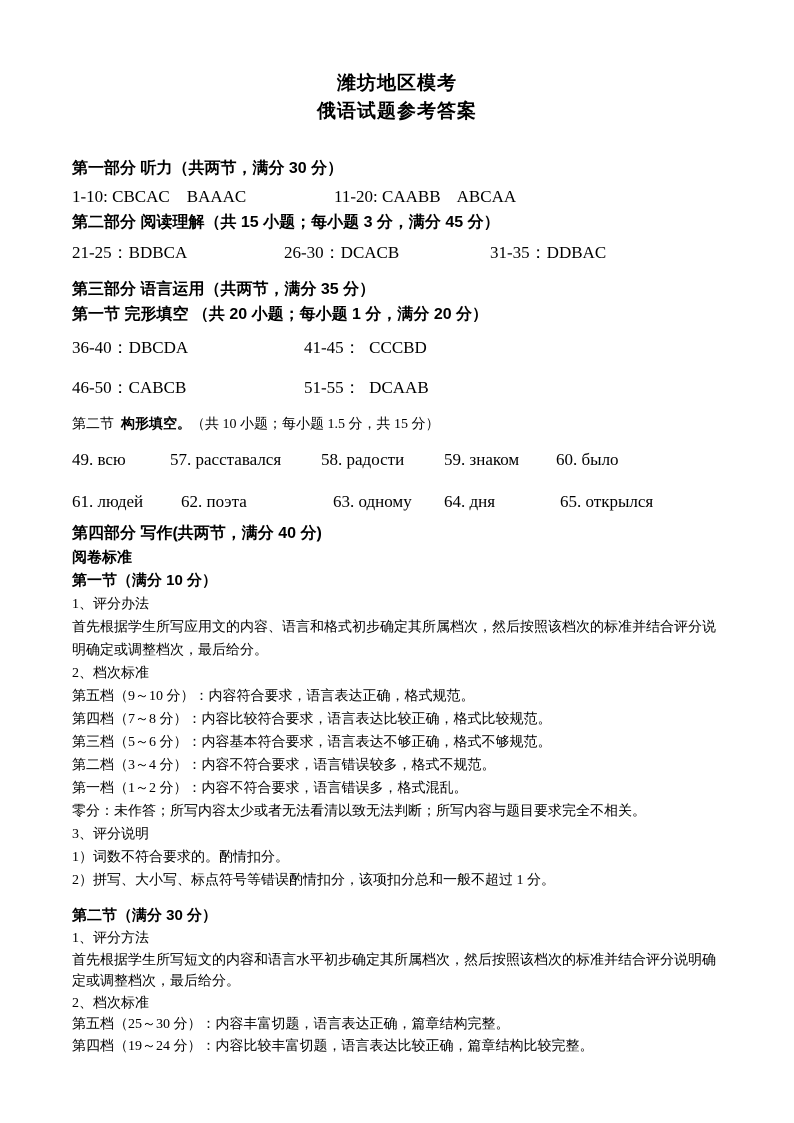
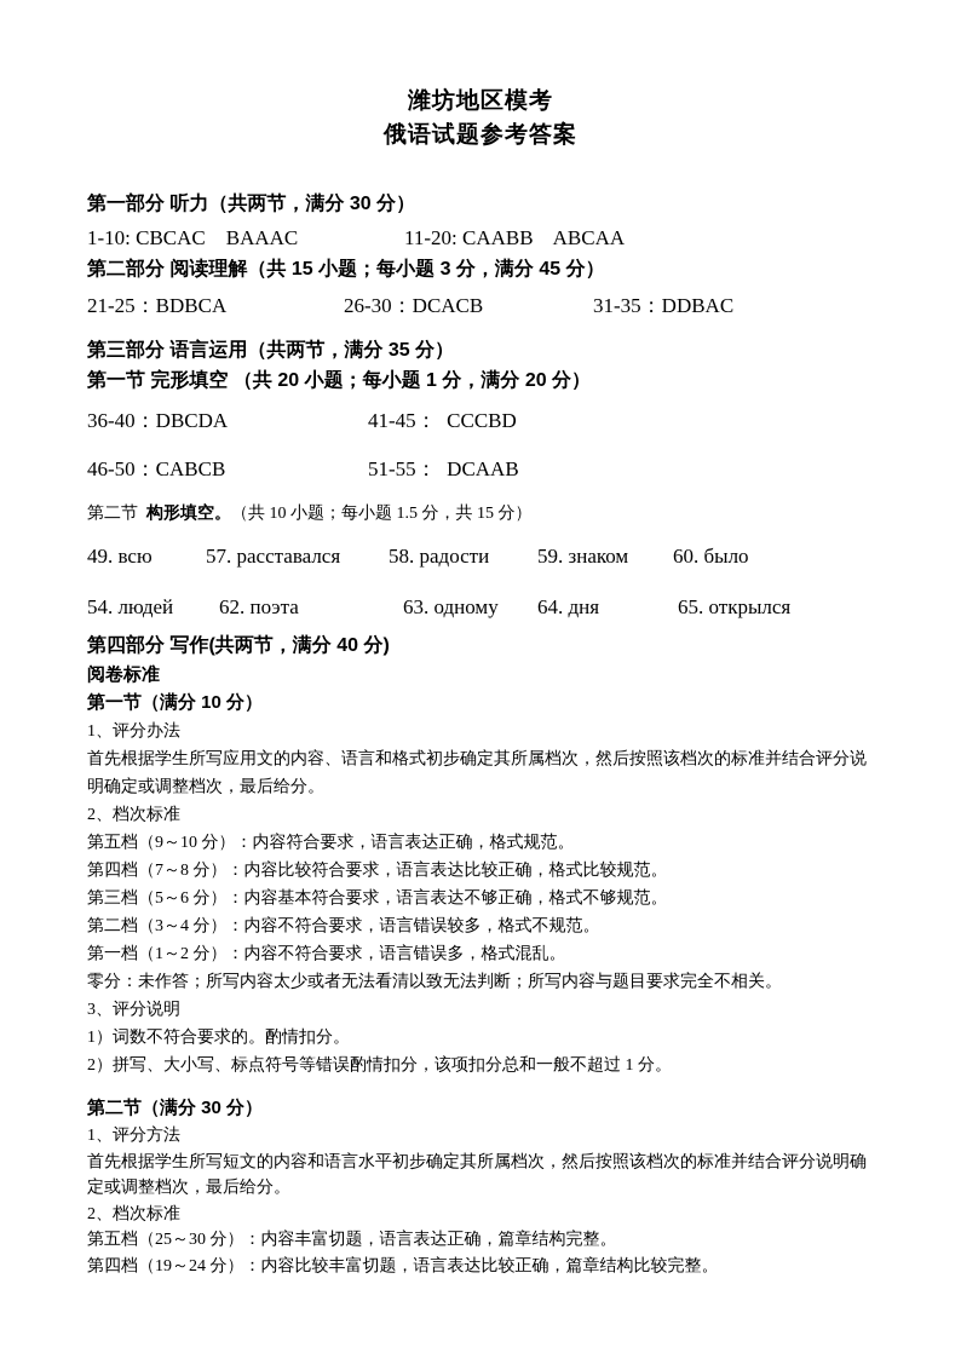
  潍坊地区模考
  俄语试题参考答案
  第一部分 听力（共两节，满分 30 分）
  1-10: CBCAC BAAAC
  11-20: CAABB ABCAA
  第二部分 阅读理解（共 15 小题；每小题 3 分，满分 45 分）
  21-25：BDBCA
  26-30：DCACB
  31-35：DDBAC
  第三部分 语言运用（共两节，满分 35 分）
  第一节 完形填空 （共 20 小题；每小题 1 分，满分 20 分）
  36-40：DBCDA
  41-45： CCCBD
  46-50：CABCB
  51-55： DCAAB
  第二节 构形填空。（共 10 小题；每小题 1.5 分，共 15 分）
  49. всю
  57. расставался
  58. радости
  59. знаком
  60. было
- 61. людей
+ 54. людей
  62. поэта
  63. одному
  64. дня
  65. открылся
  第四部分 写作(共两节，满分 40 分)
  阅卷标准
  第一节（满分 10 分）
  1、评分办法
  首先根据学生所写应用文的内容、语言和格式初步确定其所属档次，然后按照该档次的标准并结合评分说
  明确定或调整档次，最后给分。
  2、档次标准
  第五档（9～10 分）：内容符合要求，语言表达正确，格式规范。
  第四档（7～8 分）：内容比较符合要求，语言表达比较正确，格式比较规范。
  第三档（5～6 分）：内容基本符合要求，语言表达不够正确，格式不够规范。
  第二档（3～4 分）：内容不符合要求，语言错误较多，格式不规范。
  第一档（1～2 分）：内容不符合要求，语言错误多，格式混乱。
  零分：未作答；所写内容太少或者无法看清以致无法判断；所写内容与题目要求完全不相关。
  3、评分说明
  1）词数不符合要求的。酌情扣分。
  2）拼写、大小写、标点符号等错误酌情扣分，该项扣分总和一般不超过 1 分。
  第二节（满分 30 分）
  1、评分方法
  首先根据学生所写短文的内容和语言水平初步确定其所属档次，然后按照该档次的标准并结合评分说明确
  定或调整档次，最后给分。
  2、档次标准
  第五档（25～30 分）：内容丰富切题，语言表达正确，篇章结构完整。
  第四档（19～24 分）：内容比较丰富切题，语言表达比较正确，篇章结构比较完整。
